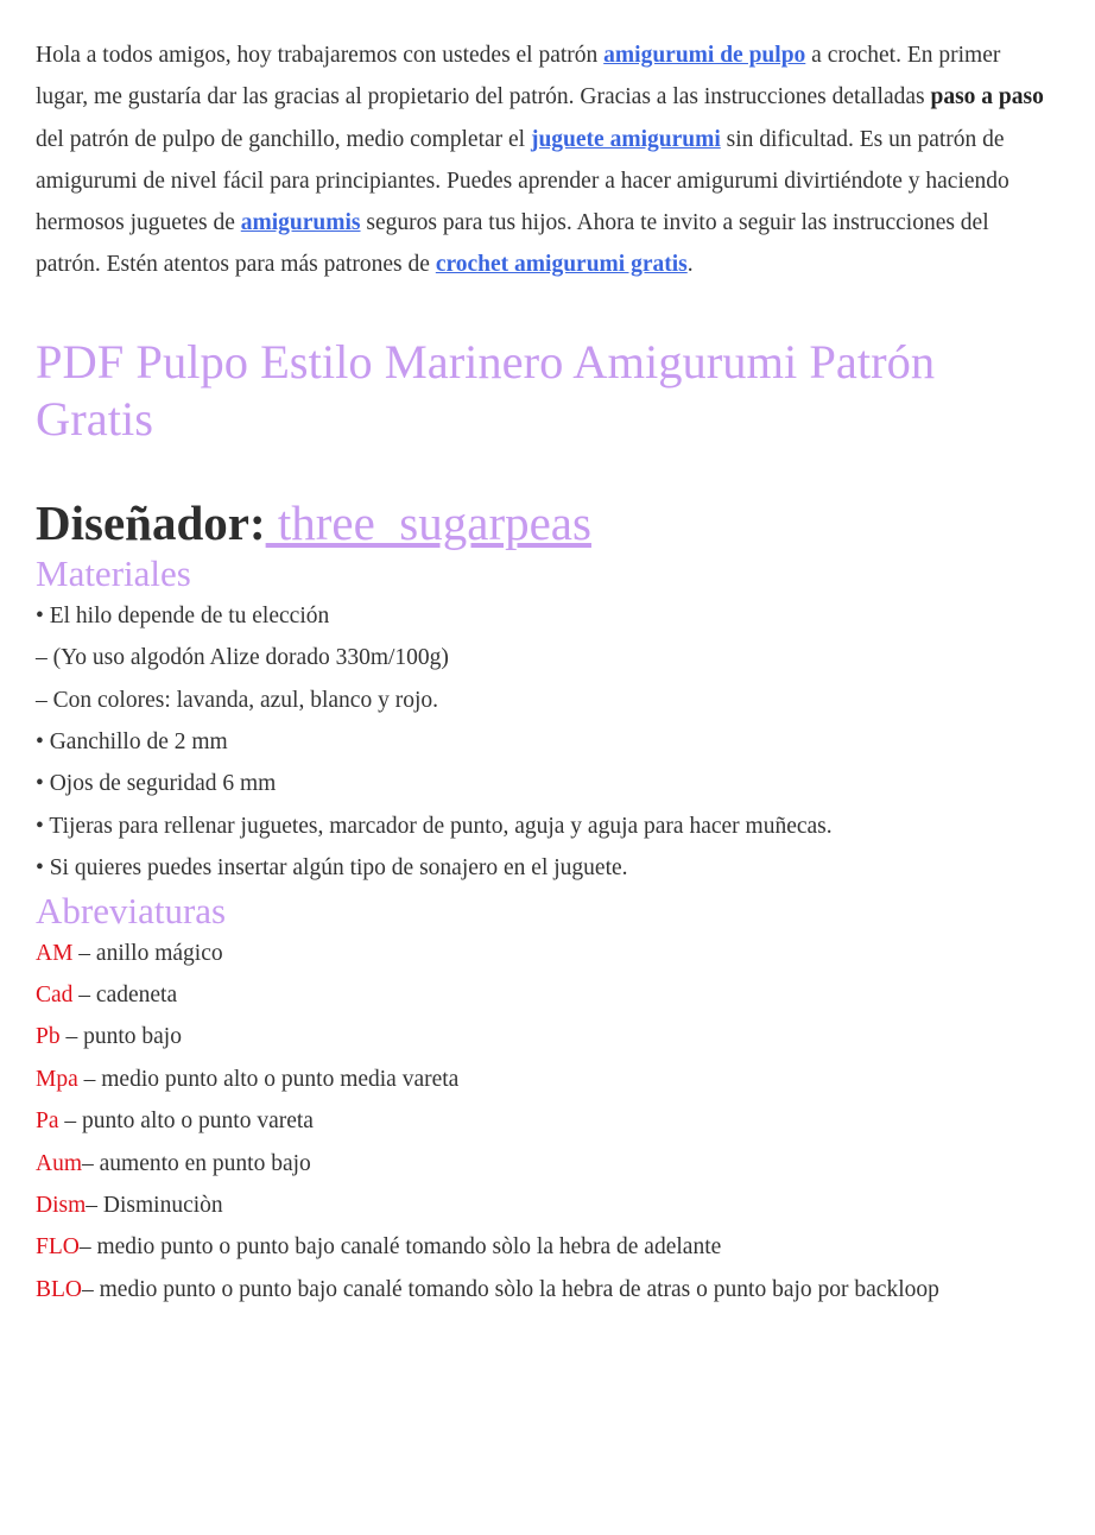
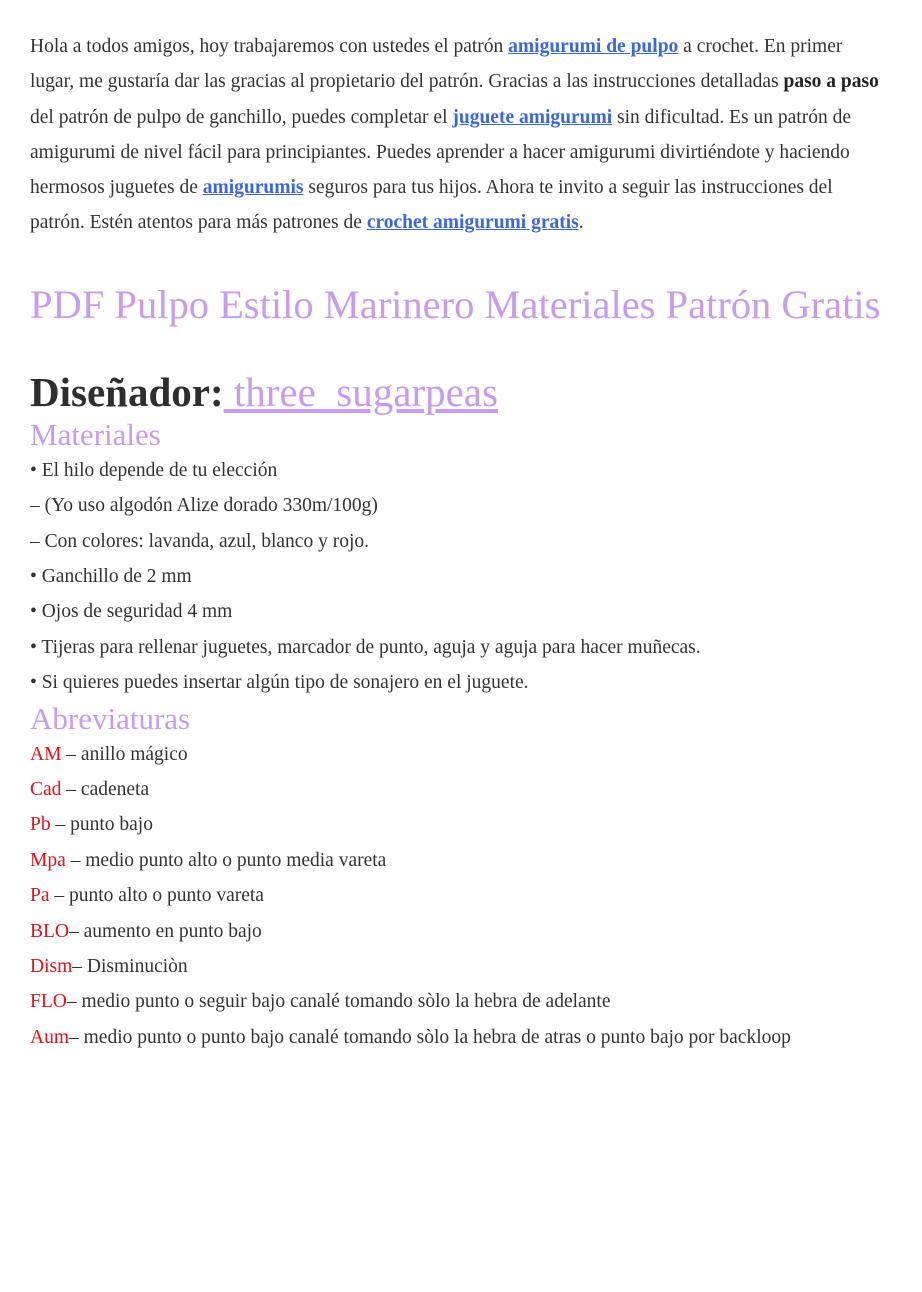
- Hola a todos amigos, hoy trabajaremos con ustedes el patrón amigurumi de pulpo a crochet. En primer lugar, me gustaría dar las gracias al propietario del patrón. Gracias a las instrucciones detalladas paso a paso del patrón de pulpo de ganchillo, medio completar el juguete amigurumi sin dificultad. Es un patrón de amigurumi de nivel fácil para principiantes. Puedes aprender a hacer amigurumi divirtiéndote y haciendo hermosos juguetes de amigurumis seguros para tus hijos. Ahora te invito a seguir las instrucciones del patrón. Estén atentos para más patrones de crochet amigurumi gratis.
+ Hola a todos amigos, hoy trabajaremos con ustedes el patrón amigurumi de pulpo a crochet. En primer lugar, me gustaría dar las gracias al propietario del patrón. Gracias a las instrucciones detalladas paso a paso del patrón de pulpo de ganchillo, puedes completar el juguete amigurumi sin dificultad. Es un patrón de amigurumi de nivel fácil para principiantes. Puedes aprender a hacer amigurumi divirtiéndote y haciendo hermosos juguetes de amigurumis seguros para tus hijos. Ahora te invito a seguir las instrucciones del patrón. Estén atentos para más patrones de crochet amigurumi gratis.
- PDF Pulpo Estilo Marinero Amigurumi Patrón Gratis
+ PDF Pulpo Estilo Marinero Materiales Patrón Gratis
  Diseñador: three_sugarpeas
  Materiales
  • El hilo depende de tu elección
  – (Yo uso algodón Alize dorado 330m/100g)
  – Con colores: lavanda, azul, blanco y rojo.
  • Ganchillo de 2 mm
- • Ojos de seguridad 6 mm
+ • Ojos de seguridad 4 mm
  • Tijeras para rellenar juguetes, marcador de punto, aguja y aguja para hacer muñecas.
  • Si quieres puedes insertar algún tipo de sonajero en el juguete.
  Abreviaturas
  AM – anillo mágico
  Cad – cadeneta
  Pb – punto bajo
  Mpa – medio punto alto o punto media vareta
  Pa – punto alto o punto vareta
- Aum– aumento en punto bajo
+ BLO– aumento en punto bajo
  Dism– Disminuciòn
- FLO– medio punto o punto bajo canalé tomando sòlo la hebra de adelante
+ FLO– medio punto o seguir bajo canalé tomando sòlo la hebra de adelante
- BLO– medio punto o punto bajo canalé tomando sòlo la hebra de atras o punto bajo por backloop
+ Aum– medio punto o punto bajo canalé tomando sòlo la hebra de atras o punto bajo por backloop
